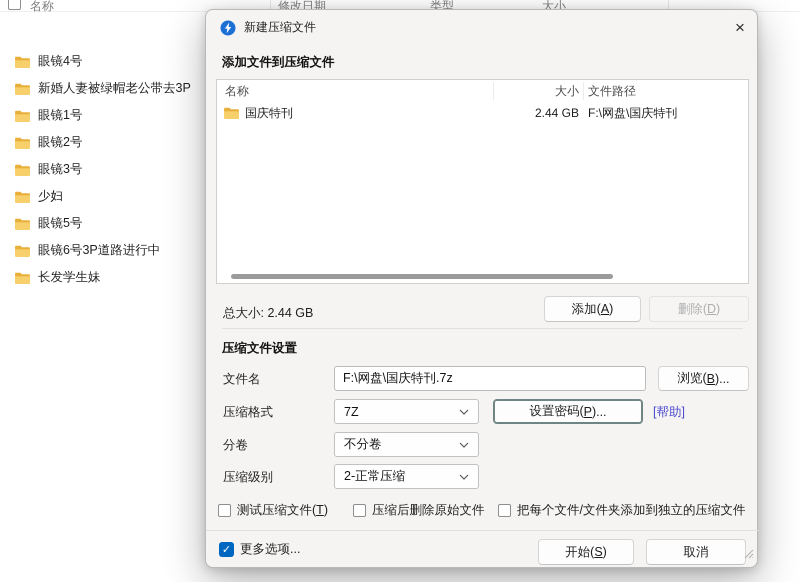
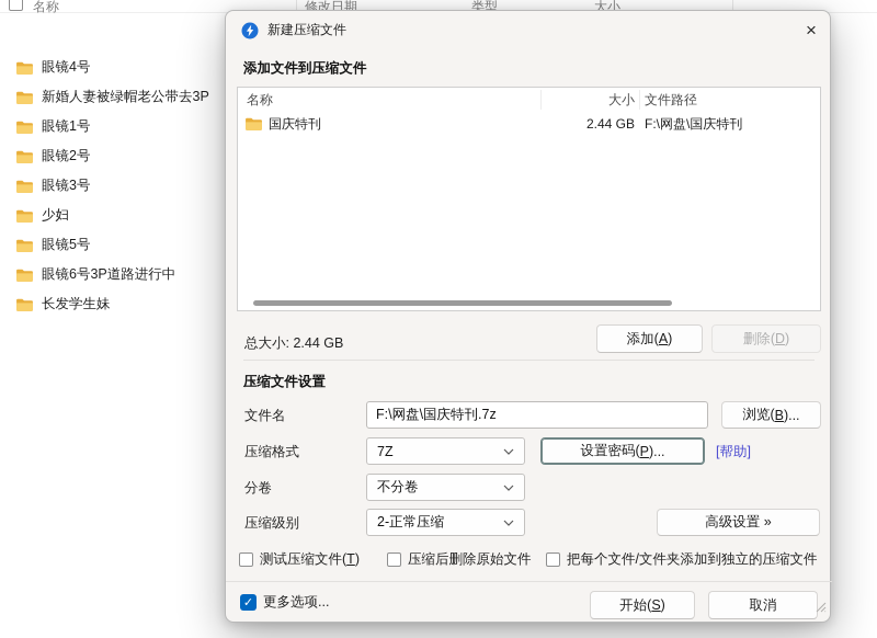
  名称
  修改日期
  类型
  大小
  眼镜4号
  新婚人妻被绿帽老公带去3P
  眼镜1号
  眼镜2号
  眼镜3号
  少妇
  眼镜5号
  眼镜6号3P道路进行中
  长发学生妹
  新建压缩文件
  ×
  添加文件到压缩文件
  名称
  大小
  文件路径
  国庆特刊
  2.44 GB
  F:\网盘\国庆特刊
  总大小: 2.44 GB
  添加(
  A
  )
  删除(
  D
  )
  压缩文件设置
  文件名
  F:\网盘\国庆特刊.7z
  浏览(
  B
  )...
  压缩格式
  7Z
  设置密码(
  P
  )...
  [帮助]
  分卷
  不分卷
  压缩级别
  2-正常压缩
+ 高级设置 »
  测试压缩文件(T)
  压缩后删除原始文件
  把每个文件/文件夹添加到独立的压缩文件
  ✓
  更多选项...
  开始(
  S
  )
  取消
